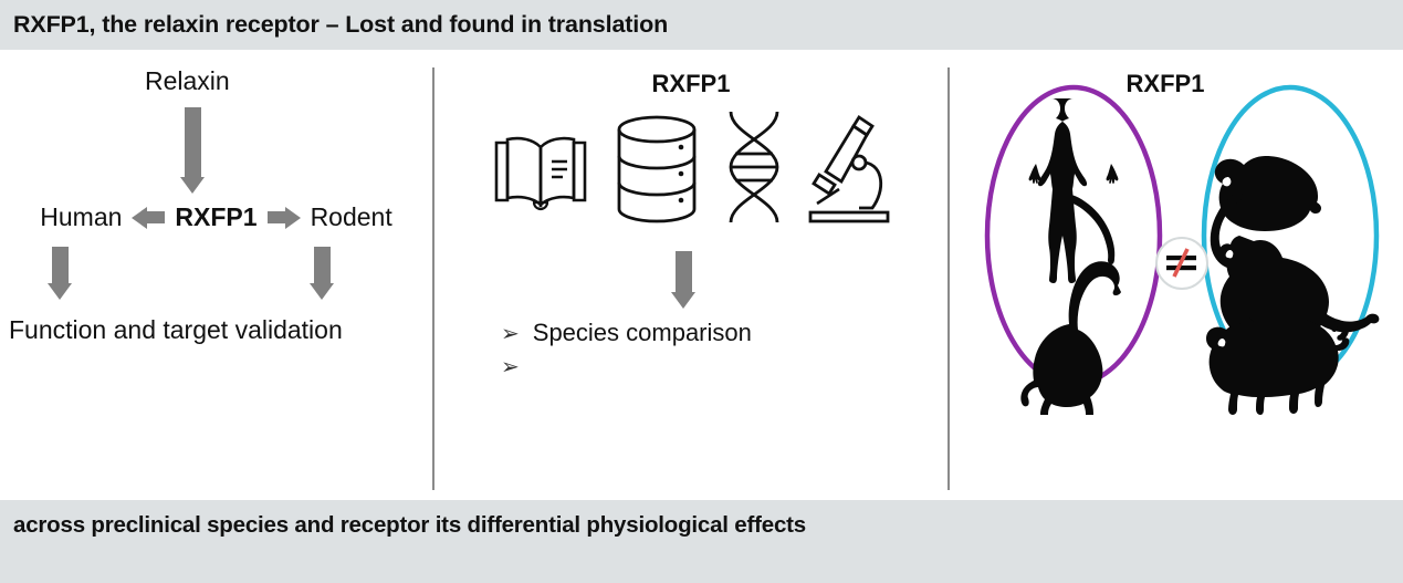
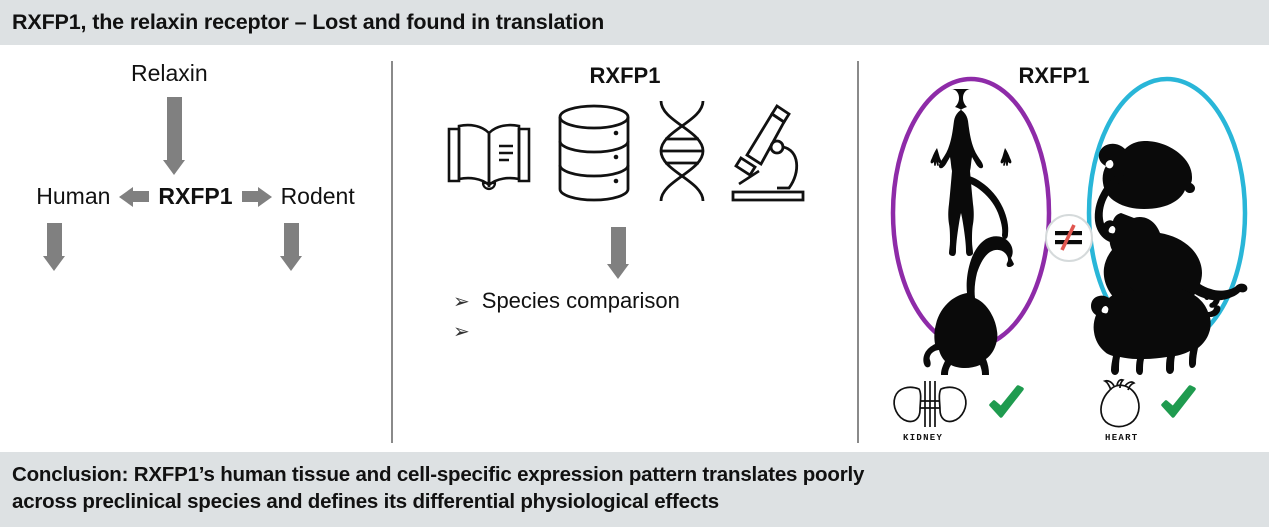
  RXFP1, the relaxin receptor – Lost and found in translation
  Relaxin
  Human
  RXFP1
  Rodent
- Function and target validation
  RXFP1
  ➢
  Species comparison
  ➢
  RXFP1
+ KIDNEY
+ HEART
+ Conclusion: RXFP1’s human tissue and cell-specific expression pattern translates poorly
- across preclinical species and receptor its differential physiological effects
+ across preclinical species and defines its differential physiological effects
